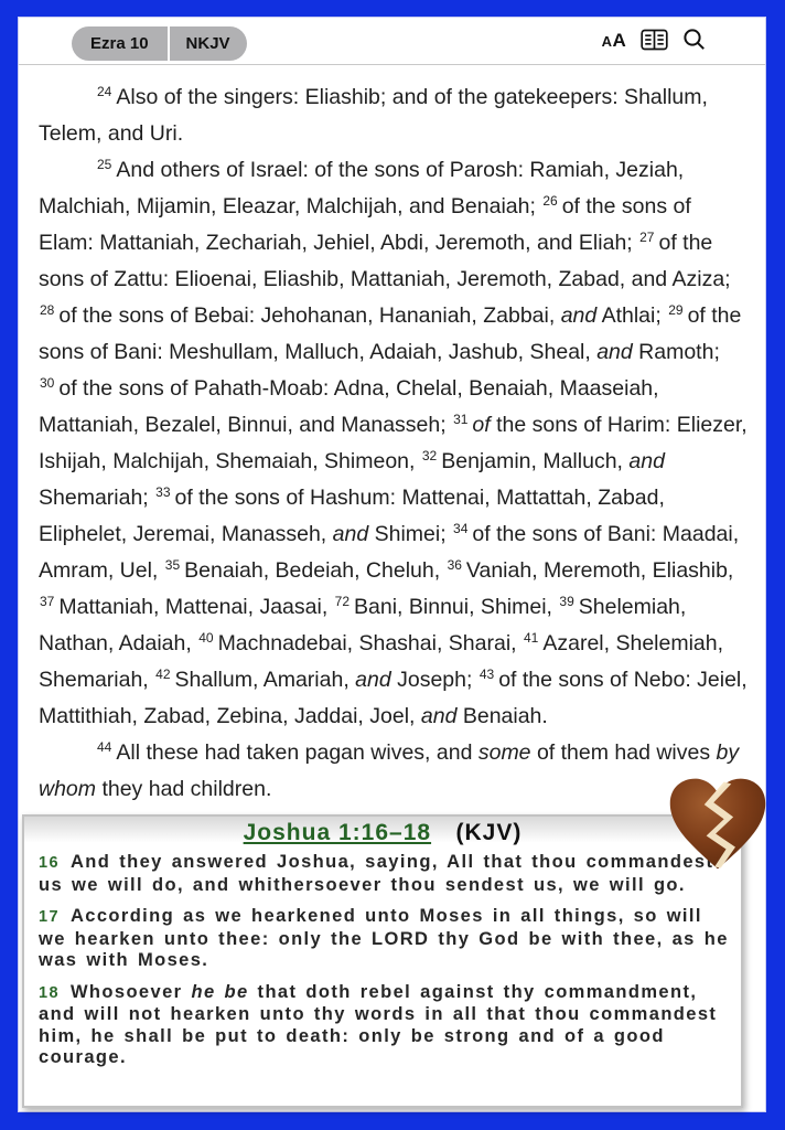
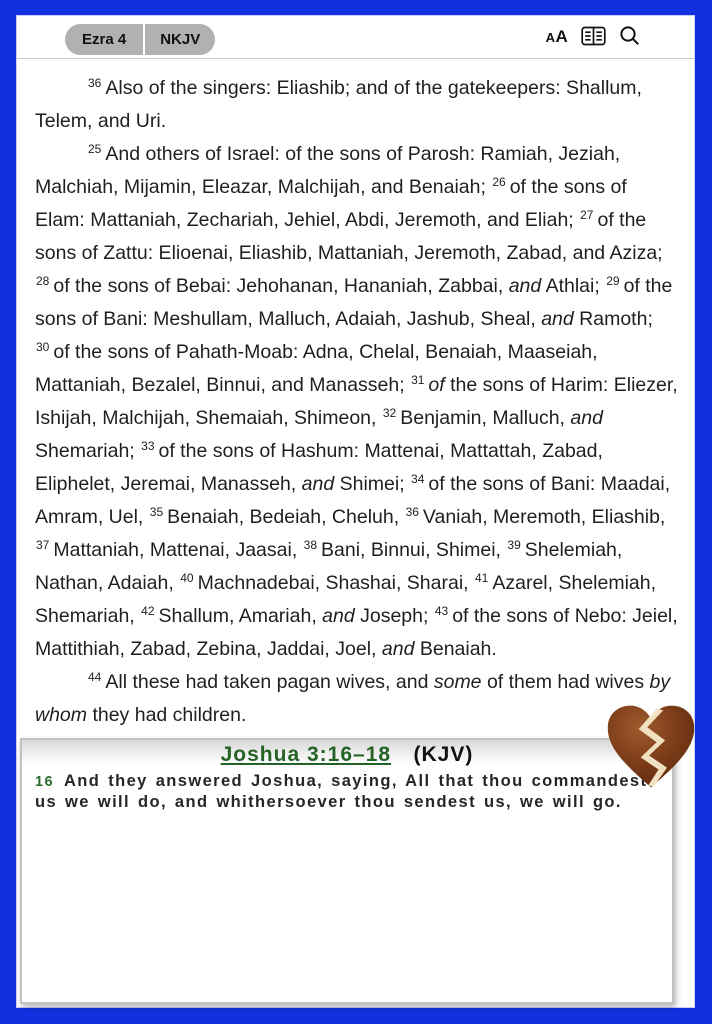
- Ezra 10
+ Ezra 4
  NKJV
  AA
- 24 Also of the singers: Eliashib; and of the gatekeepers: Shallum, Telem, and Uri.
+ 36 Also of the singers: Eliashib; and of the gatekeepers: Shallum, Telem, and Uri.
- 25 And others of Israel: of the sons of Parosh: Ramiah, Jeziah, Malchiah, Mijamin, Eleazar, Malchijah, and Benaiah; 26 of the sons of Elam: Mattaniah, Zechariah, Jehiel, Abdi, Jeremoth, and Eliah; 27 of the sons of Zattu: Elioenai, Eliashib, Mattaniah, Jeremoth, Zabad, and Aziza; 28 of the sons of Bebai: Jehohanan, Hananiah, Zabbai, and Athlai; 29 of the sons of Bani: Meshullam, Malluch, Adaiah, Jashub, Sheal, and Ramoth; 30 of the sons of Pahath-Moab: Adna, Chelal, Benaiah, Maaseiah, Mattaniah, Bezalel, Binnui, and Manasseh; 31 of the sons of Harim: Eliezer, Ishijah, Malchijah, Shemaiah, Shimeon, 32 Benjamin, Malluch, and Shemariah; 33 of the sons of Hashum: Mattenai, Mattattah, Zabad, Eliphelet, Jeremai, Manasseh, and Shimei; 34 of the sons of Bani: Maadai, Amram, Uel, 35 Benaiah, Bedeiah, Cheluh, 36 Vaniah, Meremoth, Eliashib, 37 Mattaniah, Mattenai, Jaasai, 72 Bani, Binnui, Shimei, 39 Shelemiah, Nathan, Adaiah, 40 Machnadebai, Shashai, Sharai, 41 Azarel, Shelemiah, Shemariah, 42 Shallum, Amariah, and Joseph; 43 of the sons of Nebo: Jeiel, Mattithiah, Zabad, Zebina, Jaddai, Joel, and Benaiah.
+ 25 And others of Israel: of the sons of Parosh: Ramiah, Jeziah, Malchiah, Mijamin, Eleazar, Malchijah, and Benaiah; 26 of the sons of Elam: Mattaniah, Zechariah, Jehiel, Abdi, Jeremoth, and Eliah; 27 of the sons of Zattu: Elioenai, Eliashib, Mattaniah, Jeremoth, Zabad, and Aziza; 28 of the sons of Bebai: Jehohanan, Hananiah, Zabbai, and Athlai; 29 of the sons of Bani: Meshullam, Malluch, Adaiah, Jashub, Sheal, and Ramoth; 30 of the sons of Pahath-Moab: Adna, Chelal, Benaiah, Maaseiah, Mattaniah, Bezalel, Binnui, and Manasseh; 31 of the sons of Harim: Eliezer, Ishijah, Malchijah, Shemaiah, Shimeon, 32 Benjamin, Malluch, and Shemariah; 33 of the sons of Hashum: Mattenai, Mattattah, Zabad, Eliphelet, Jeremai, Manasseh, and Shimei; 34 of the sons of Bani: Maadai, Amram, Uel, 35 Benaiah, Bedeiah, Cheluh, 36 Vaniah, Meremoth, Eliashib, 37 Mattaniah, Mattenai, Jaasai, 38 Bani, Binnui, Shimei, 39 Shelemiah, Nathan, Adaiah, 40 Machnadebai, Shashai, Sharai, 41 Azarel, Shelemiah, Shemariah, 42 Shallum, Amariah, and Joseph; 43 of the sons of Nebo: Jeiel, Mattithiah, Zabad, Zebina, Jaddai, Joel, and Benaiah.
  44 All these had taken pagan wives, and some of them had wives by whom they had children.
- Joshua 1:16–18 (KJV)
+ Joshua 3:16–18 (KJV)
  16 And they answered Joshua, saying, All that thou commandes us we will do, and whithersoever thou sendest us, we will go.
- 17 According as we hearkened unto Moses in all things, so will we hearken unto thee: only the LORD thy God be with thee, as he was with Moses.
- 18 Whosoever he be that doth rebel against thy commandment, and will not hearken unto thy words in all that thou commandest him, he shall be put to death: only be strong and of a good courage.
